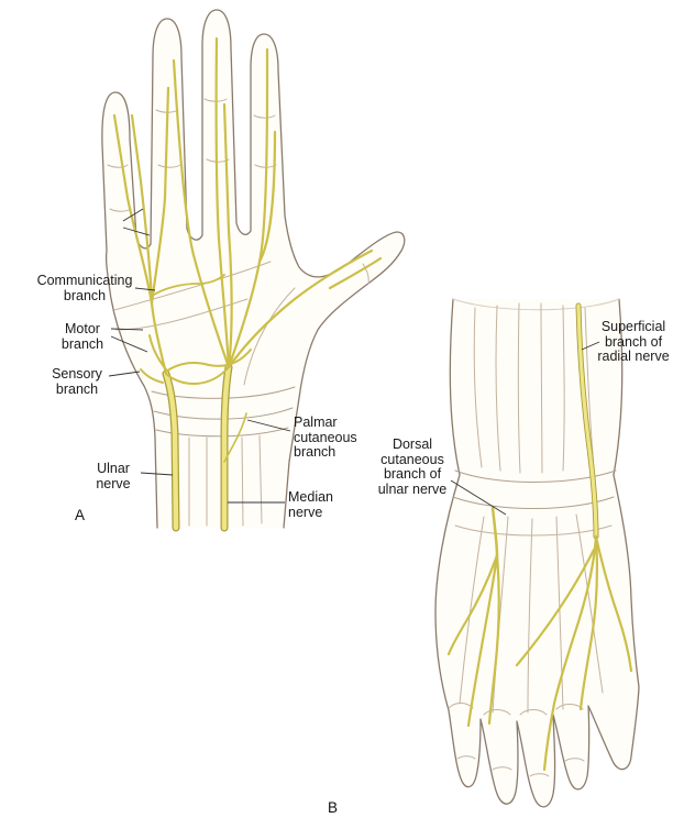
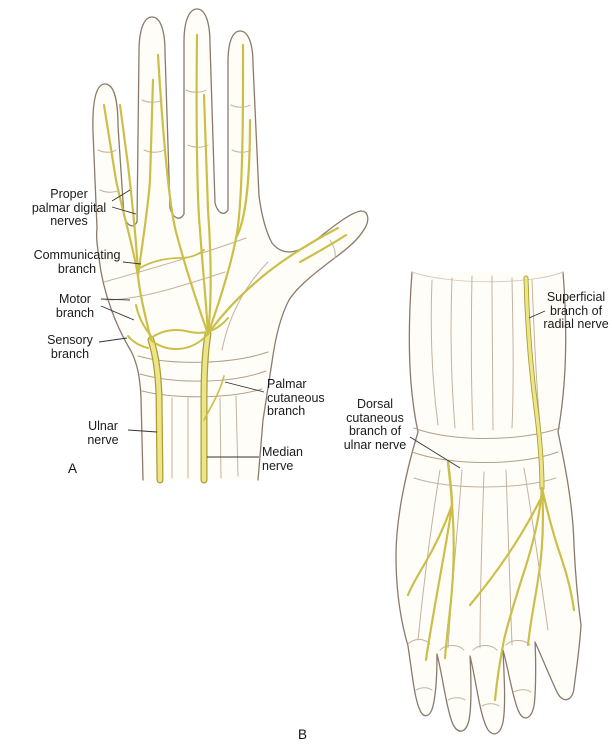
+ Proper
+ palmar digital
+ nerves
  Communicating
  branch
  Motor
  branch
  Sensory
  branch
  Ulnar
  nerve
  Palmar
  cutaneous
  branch
  Median
  nerve
  Dorsal
  cutaneous
  branch of
  ulnar nerve
  Superficial
  branch of
  radial nerve
  A
  B
